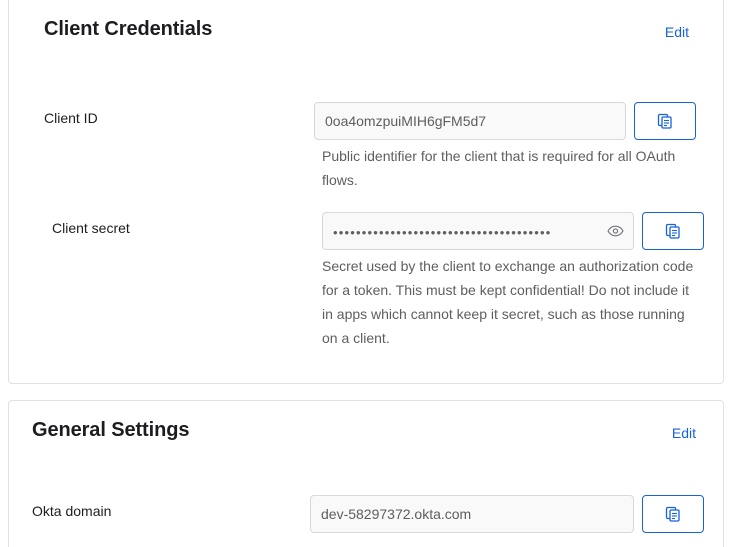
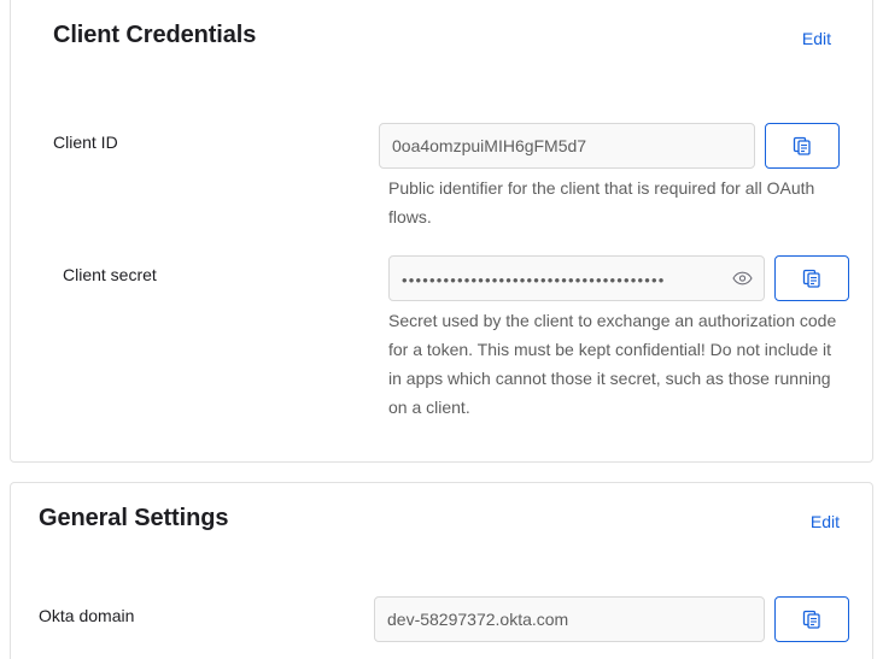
  Client Credentials
  Edit
  Client ID
  0oa4omzpuiMIH6gFM5d7
  Public identifier for the client that is required for all OAuth flows.
  Client secret
  ••••••••••••••••••••••••••••••••••••••
- Secret used by the client to exchange an authorization code for a token. This must be kept confidential! Do not include it in apps which cannot keep it secret, such as those running on a client.
+ Secret used by the client to exchange an authorization code for a token. This must be kept confidential! Do not include it in apps which cannot those it secret, such as those running on a client.
  General Settings
  Edit
  Okta domain
  dev-58297372.okta.com
